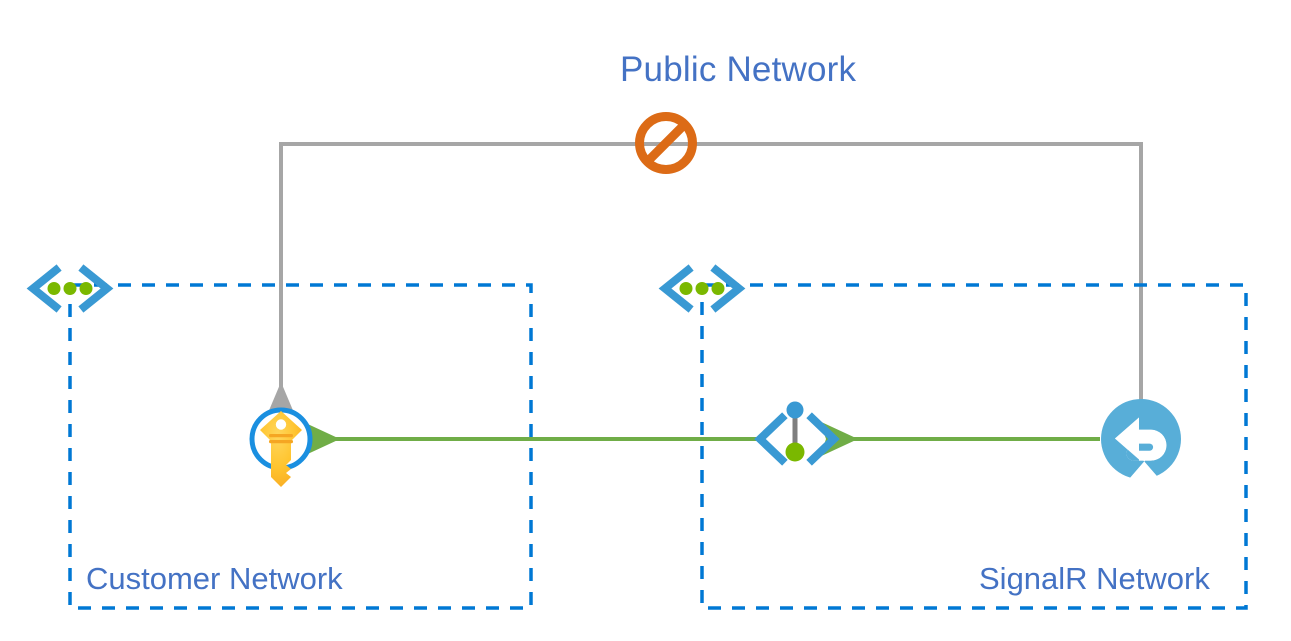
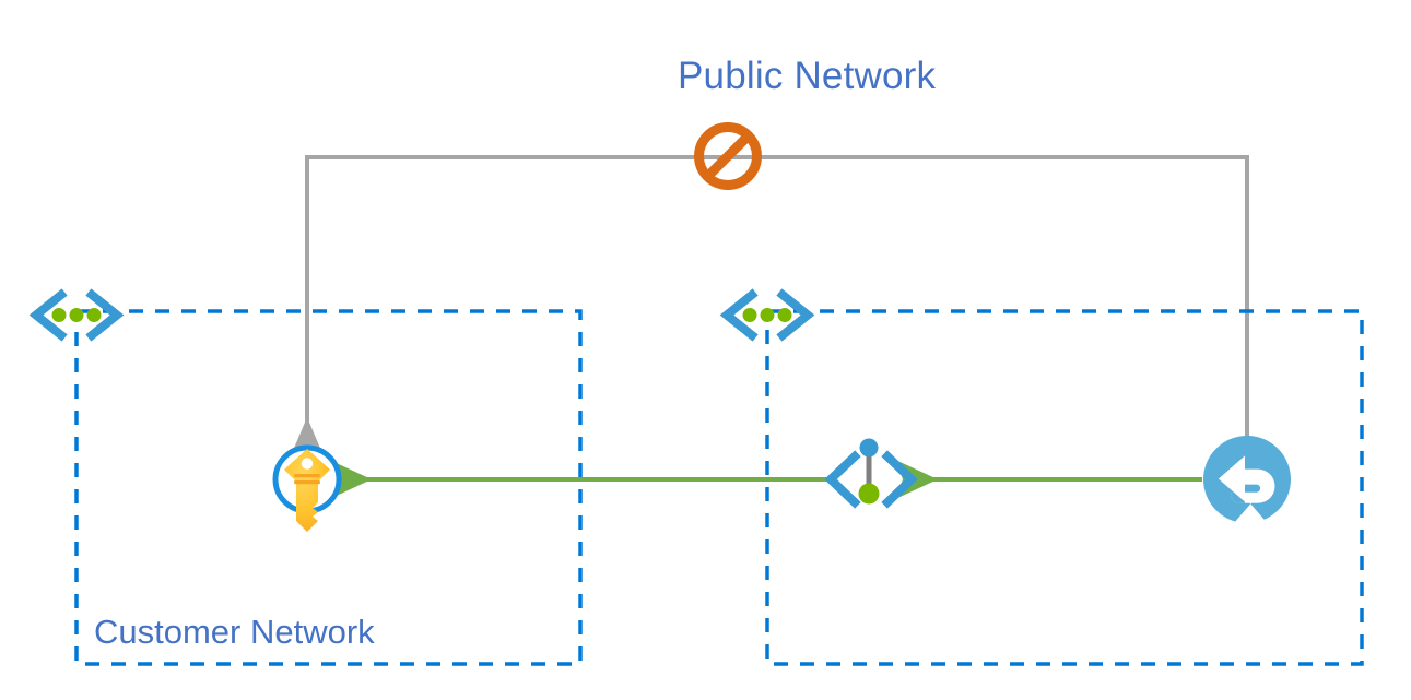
  Public Network
  Customer Network
- SignalR Network
